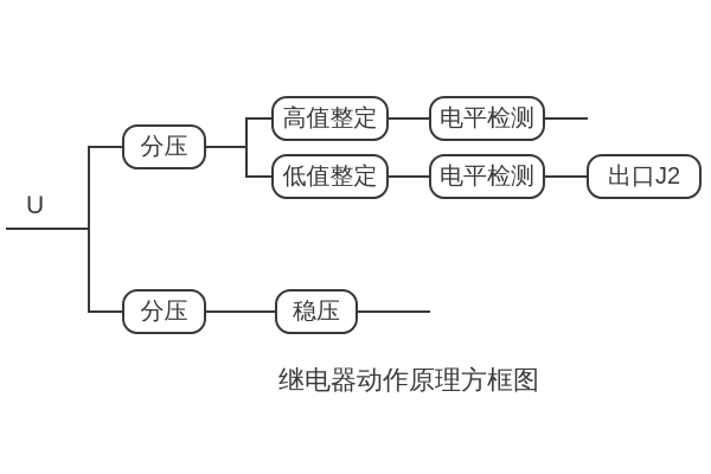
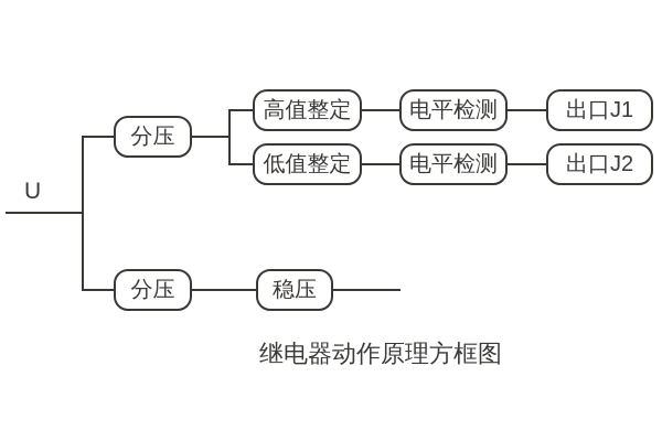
  U
  分压
  高值整定
  电平检测
+ 出口J1
  低值整定
  电平检测
  出口J2
  分压
  稳压
  继电器动作原理方框图
